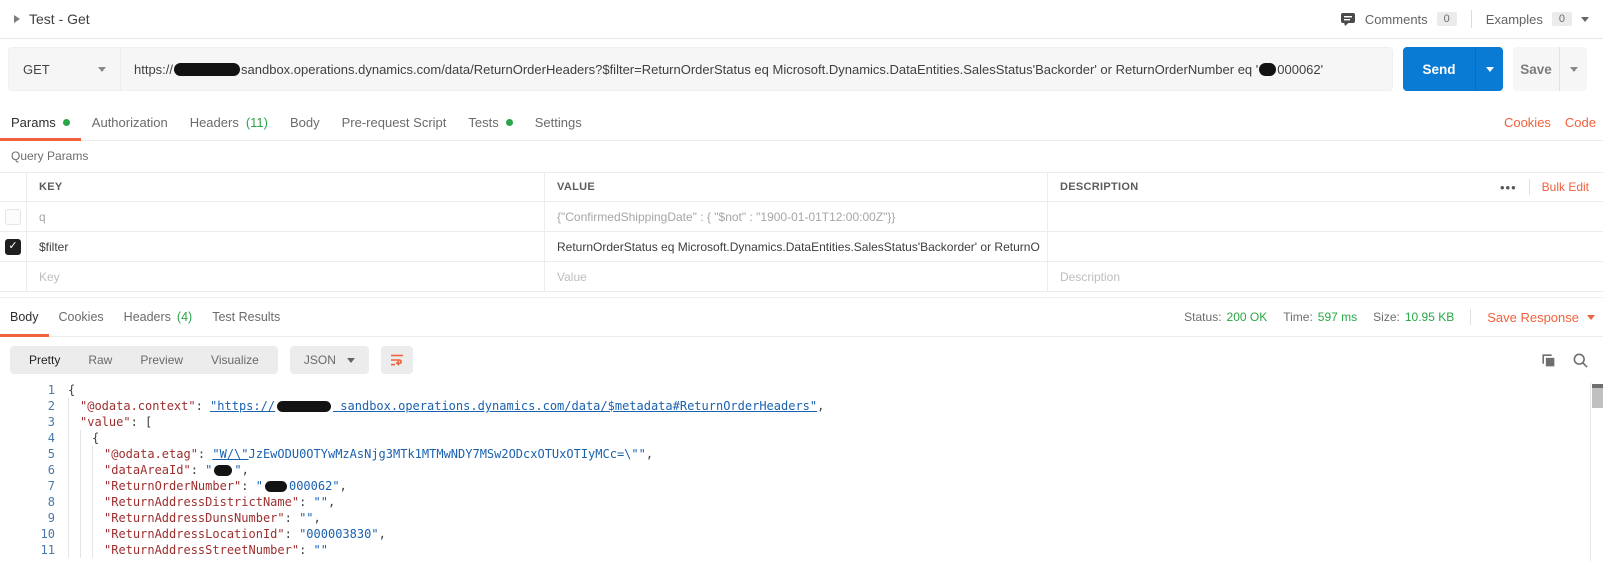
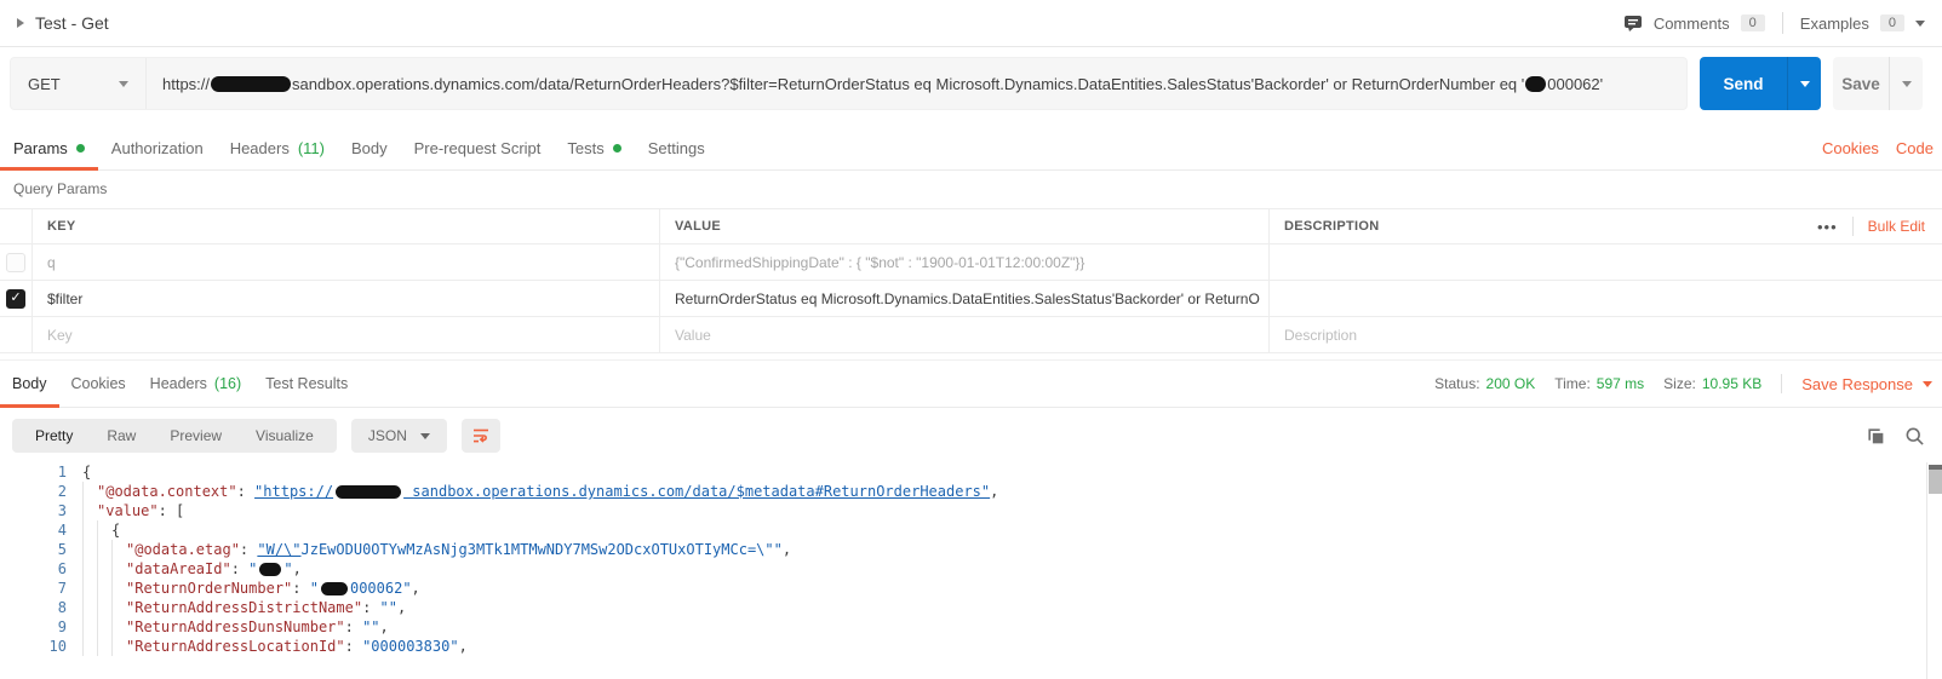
  Test - Get
  Comments
  0
  Examples
  0
  GET
  https://
  sandbox.operations.dynamics.com/data/ReturnOrderHeaders?$filter=ReturnOrderStatus eq Microsoft.Dynamics.DataEntities.SalesStatus'Backorder' or ReturnOrderNumber eq '
  000062'
  Send
  Save
  Params
  Authorization
  Headers
  (11)
  Body
  Pre-request Script
  Tests
  Settings
  Cookies
  Code
  Query Params
  KEY
  VALUE
  DESCRIPTION
  •••
  Bulk Edit
  q
  {"ConfirmedShippingDate" : { "$not" : "1900-01-01T12:00:00Z"}}
  ✓
  $filter
  ReturnOrderStatus eq Microsoft.Dynamics.DataEntities.SalesStatus'Backorder' or ReturnO
  Key
  Value
  Description
  Body
  Cookies
  Headers
- (4)
+ (16)
  Test Results
  Status:
  200 OK
  Time:
  597 ms
  Size:
  10.95 KB
  Save Response
  Pretty
  Raw
  Preview
  Visualize
  JSON
  1
  {
  2
  "@odata.context": "https:// sandbox.operations.dynamics.com/data/$metadata#ReturnOrderHeaders",
  3
  "value": [
  4
  {
  5
  "@odata.etag": "W/\"JzEwODU0OTYwMzAsNjg3MTk1MTMwNDY7MSw2ODcxOTUxOTIyMCc=\"",
  6
  "dataAreaId": " ",
  7
  "ReturnOrderNumber": " 000062",
  8
  "ReturnAddressDistrictName": "",
  9
  "ReturnAddressDunsNumber": "",
  10
  "ReturnAddressLocationId": "000003830",
- 11
- "ReturnAddressStreetNumber": ""
